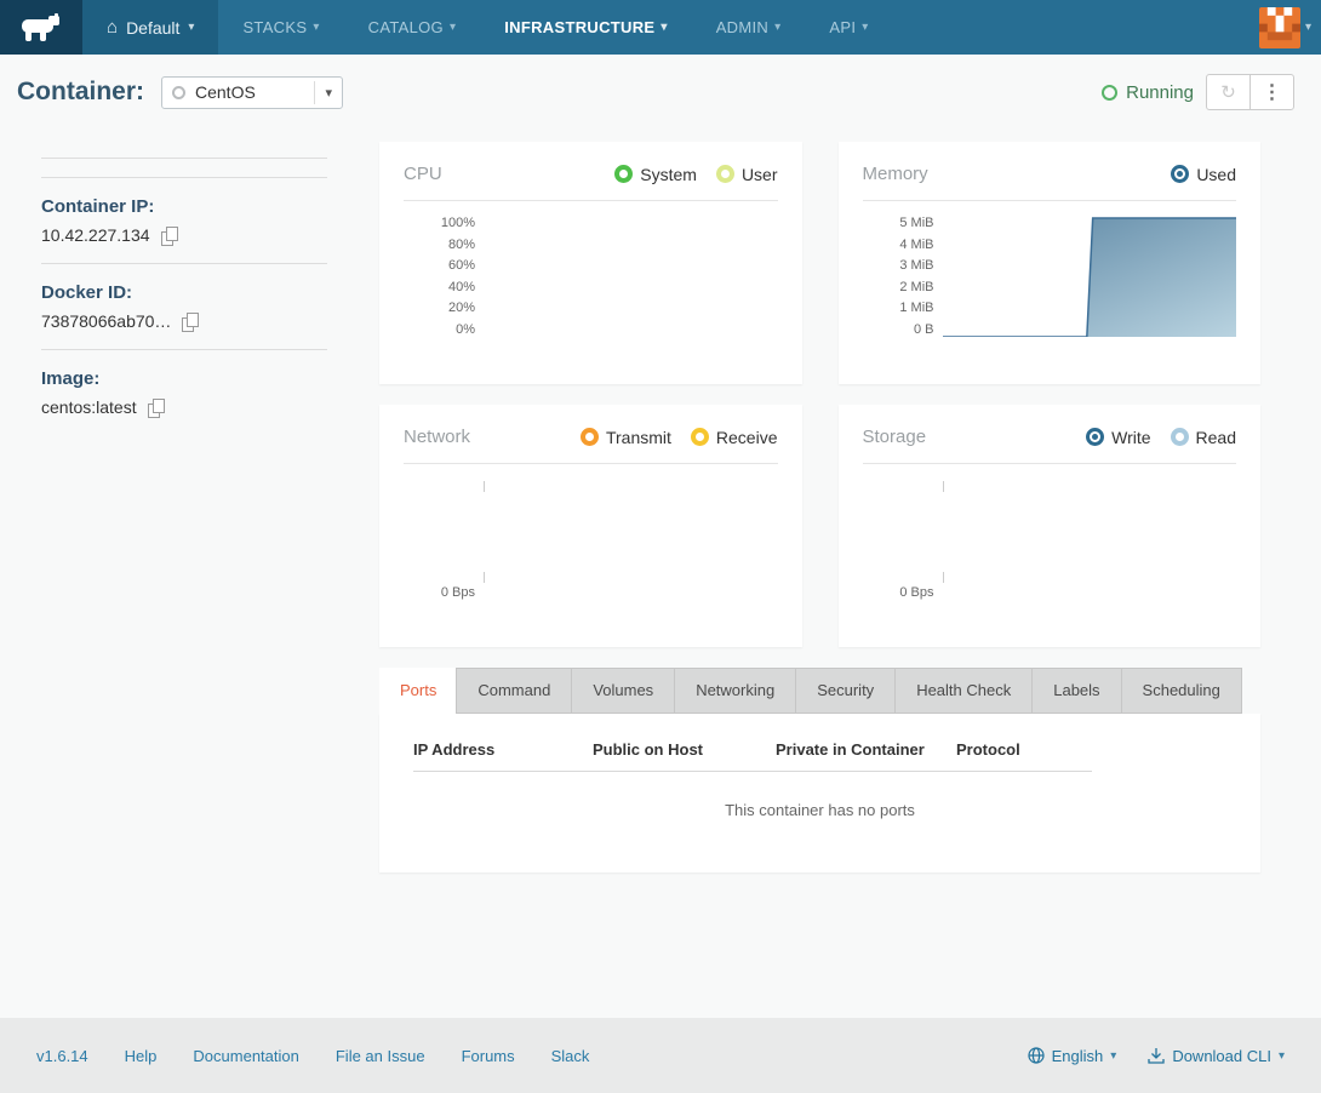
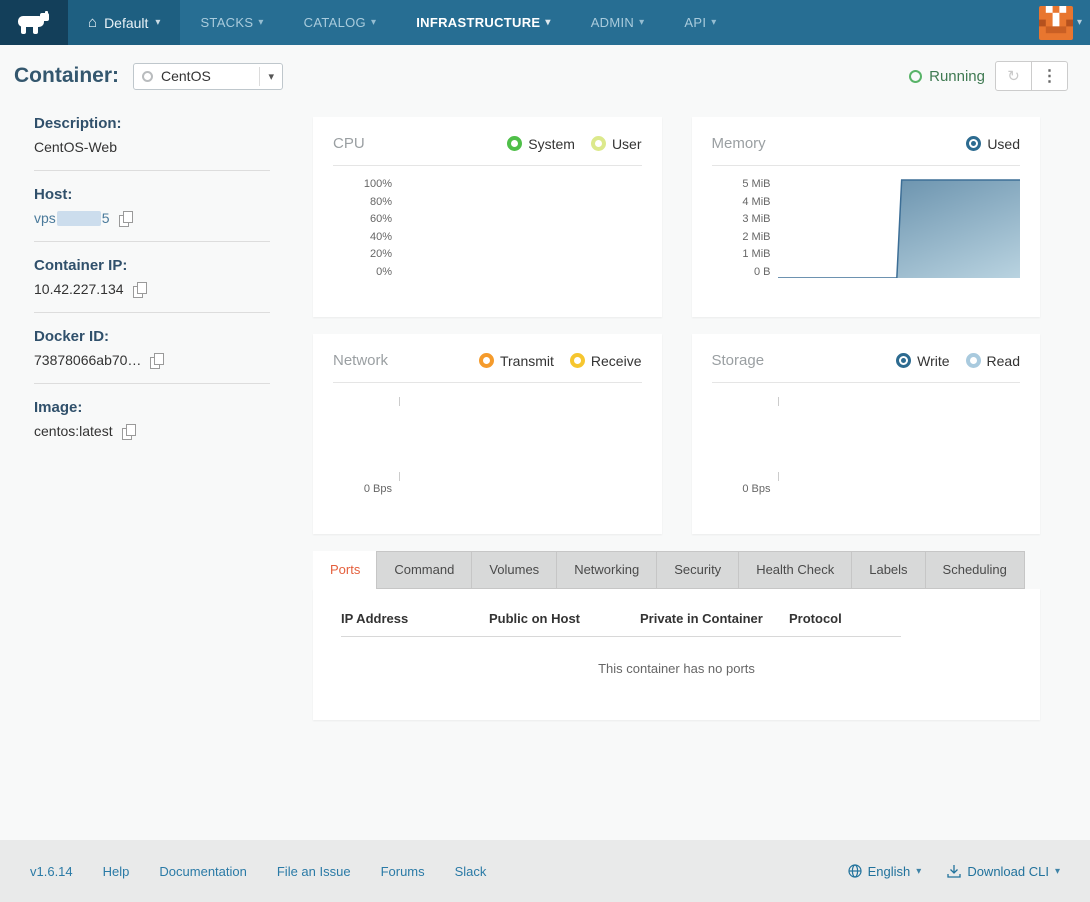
  ⌂
  Default
  ▾
  STACKS
  ▾
  CATALOG
  ▾
  INFRASTRUCTURE
  ▾
  ADMIN
  ▾
  API
  ▾
  ▾
  Container:
  CentOS
  ▾
  Running
  ↻
  ⋮
+ Description:
+ CentOS-Web
+ Host:
+ vps
+ 5
  Container IP:
  10.42.227.134
  Docker ID:
  73878066ab70…
  Image:
  centos:latest
  CPU
  System
  User
  100%
  80%
  60%
  40%
  20%
  0%
  Memory
  Used
  5 MiB
  4 MiB
  3 MiB
  2 MiB
  1 MiB
  0 B
  Network
  Transmit
  Receive
  0 Bps
  Storage
  Write
  Read
  0 Bps
  Ports
  Command
  Volumes
  Networking
  Security
  Health Check
  Labels
  Scheduling
  IP Address	Public on Host	Private in Container	Protocol
  This container has no ports
  v1.6.14
  Help
  Documentation
  File an Issue
  Forums
  Slack
  English
  ▾
  Download CLI
  ▾
